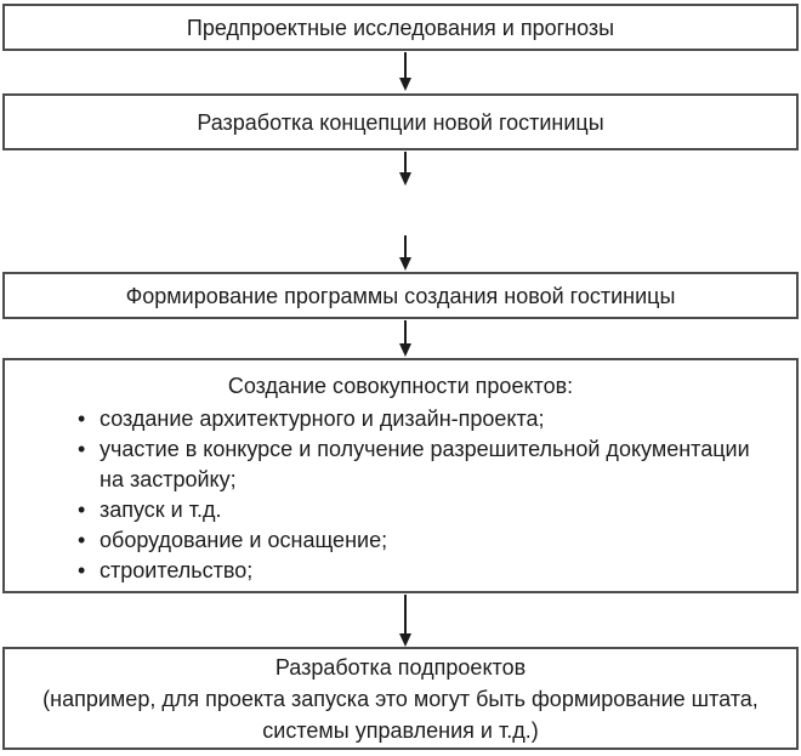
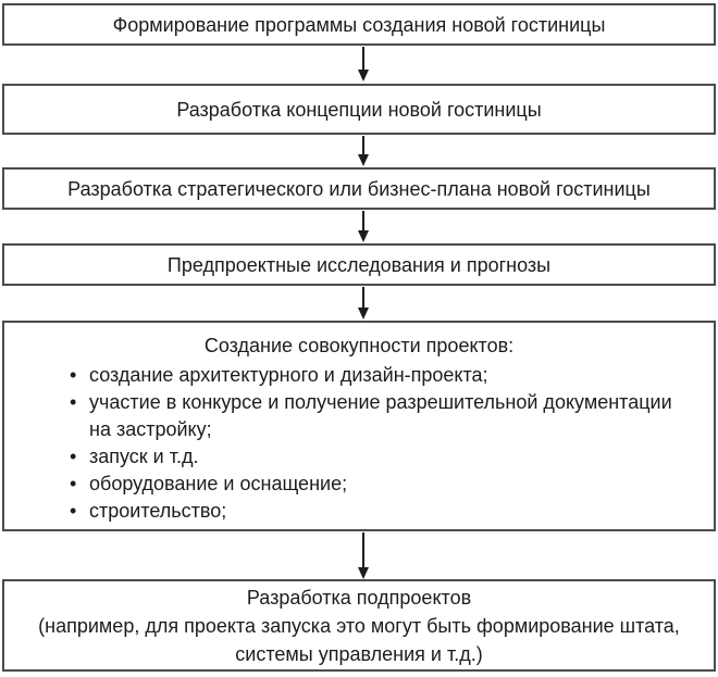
- Предпроектные исследования и прогнозы
+ Формирование программы создания новой гостиницы
  Разработка концепции новой гостиницы
+ Разработка стратегического или бизнес-плана новой гостиницы
- Формирование программы создания новой гостиницы
+ Предпроектные исследования и прогнозы
  Создание совокупности проектов:
  создание архитектурного и дизайн-проекта;
  участие в конкурсе и получение разрешительной документации на застройку;
  запуск и т.д.
  оборудование и оснащение;
  строительство;
  Разработка подпроектов
  (например, для проекта запуска это могут быть формирование штата,
  системы управления и т.д.)
